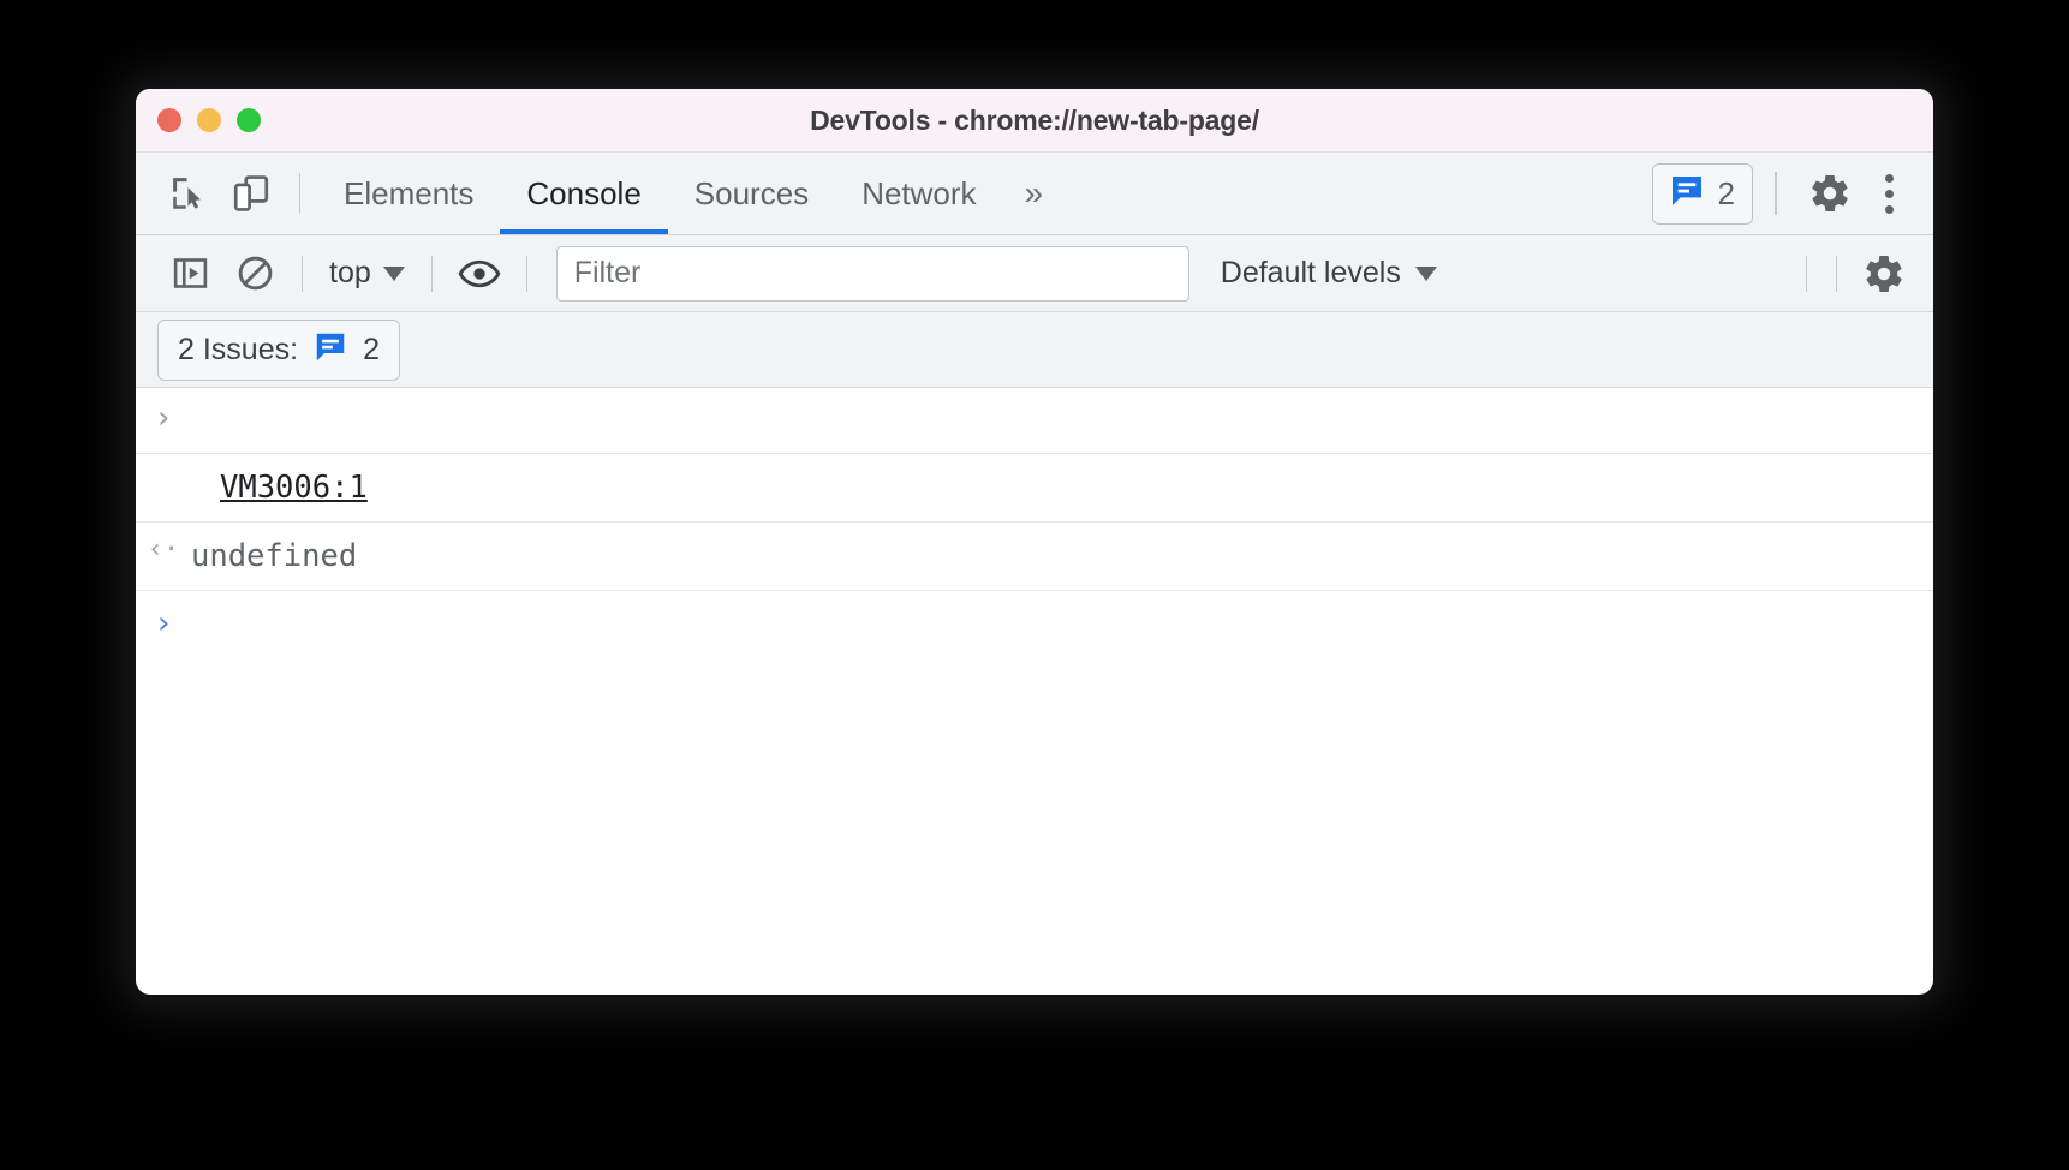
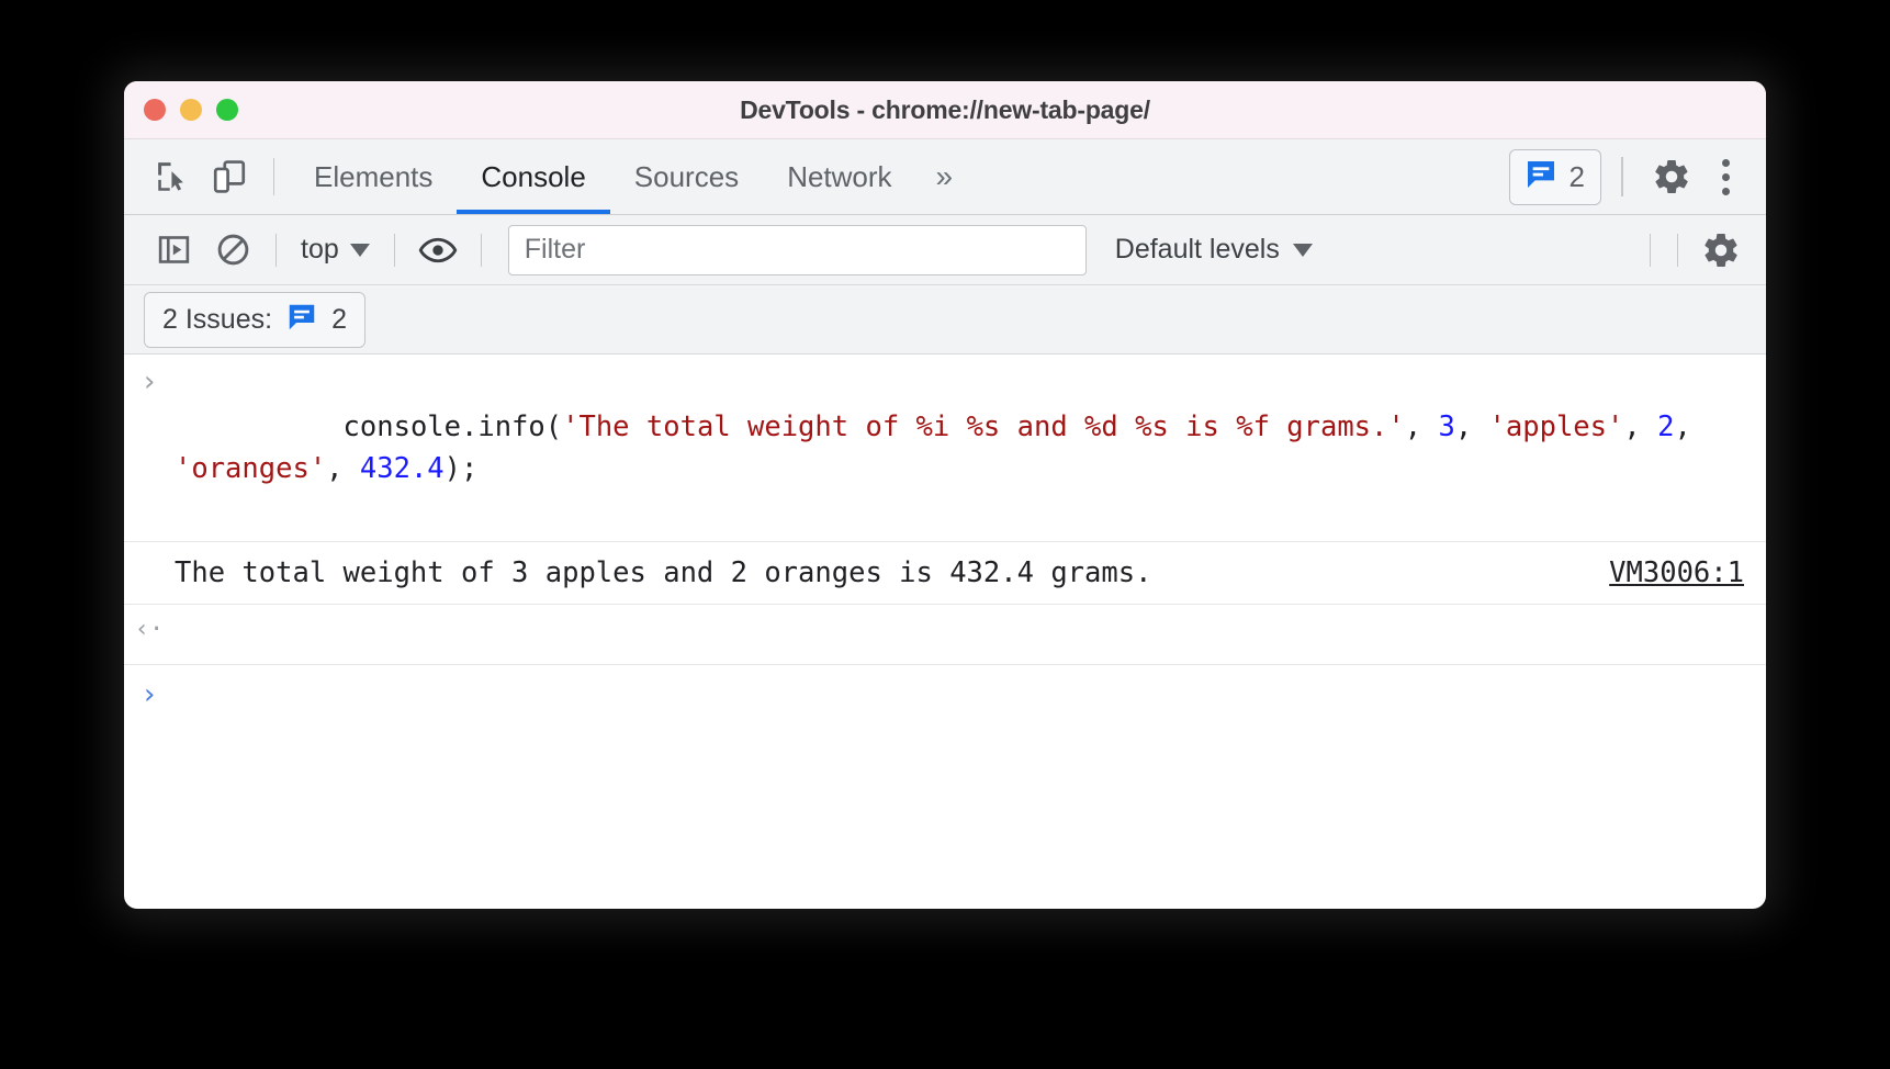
  DevTools - chrome://new-tab-page/
  Elements
  Console
  Sources
  Network
  »
  2
  top
  Filter
  Default levels
  2 Issues:
  2
  ›
+ console.info('The total weight of %i %s and %d %s is %f grams.', 3, 'apples', 2, 'oranges', 432.4);
+ The total weight of 3 apples and 2 oranges is 432.4 grams.
  VM3006:1
  ‹·
- undefined
  ›
